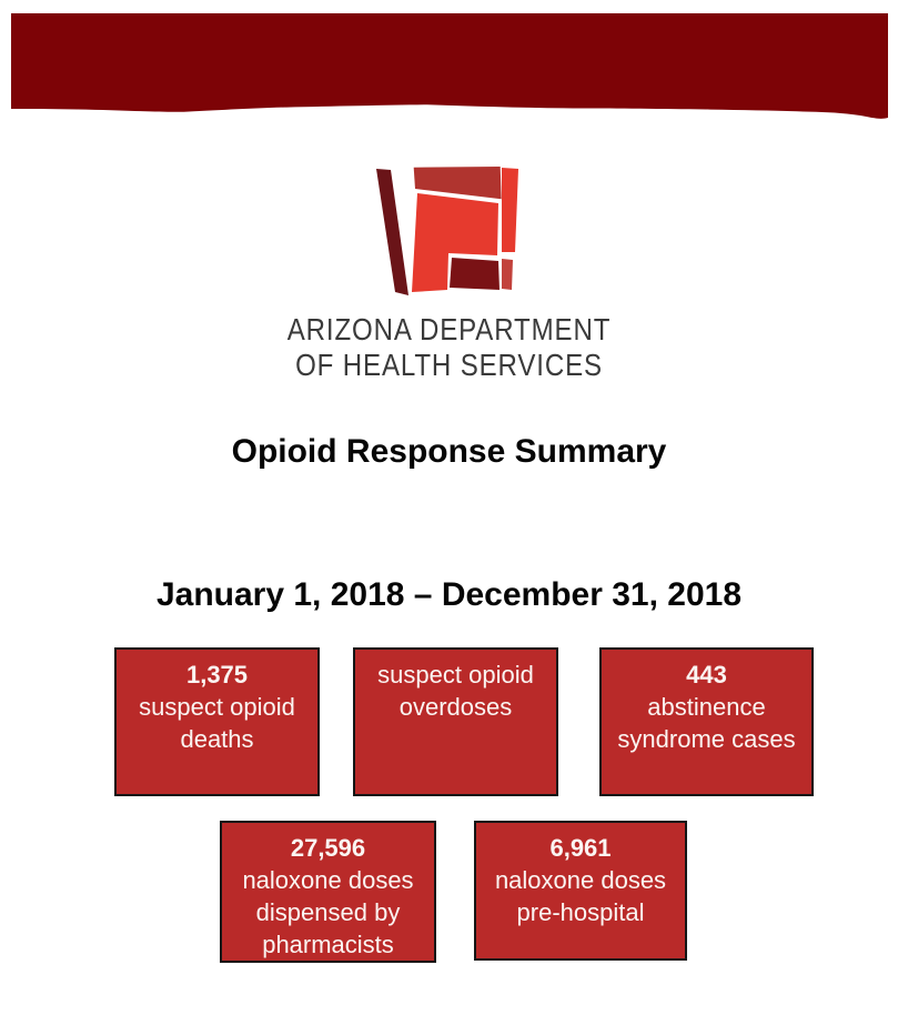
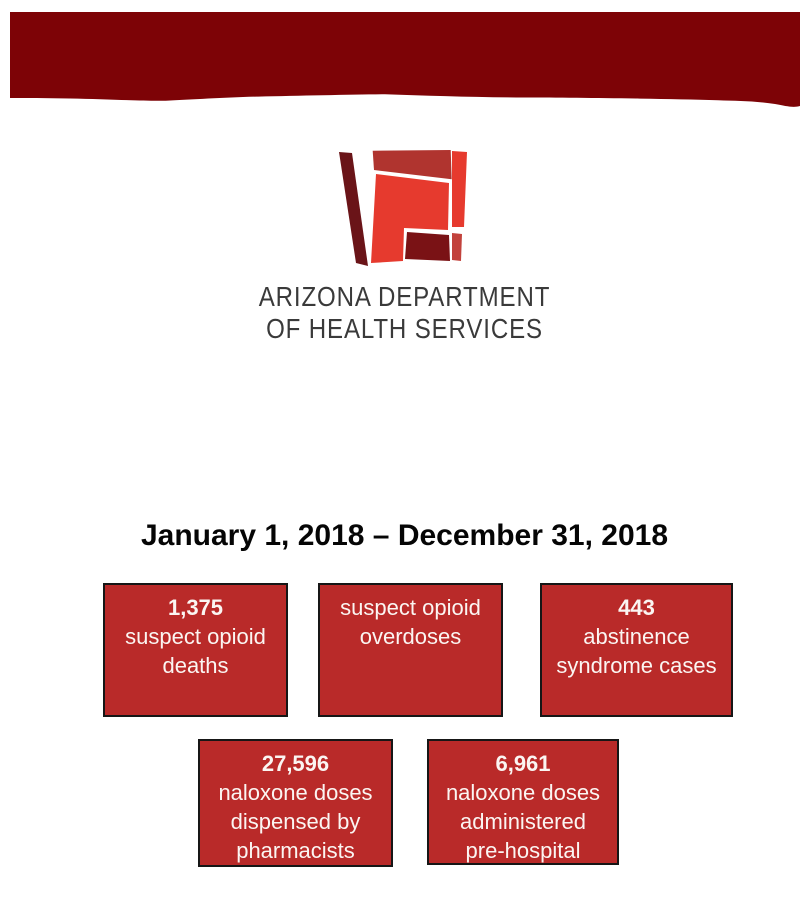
  ARIZONA DEPARTMENT
  OF HEALTH SERVICES
- Opioid Response Summary
  January 1, 2018 – December 31, 2018
  1,375
  suspect opioid
  deaths
  suspect opioid
  overdoses
  443
  abstinence
  syndrome cases
  27,596
  naloxone doses
  dispensed by
  pharmacists
  6,961
  naloxone doses
+ administered
  pre-hospital
